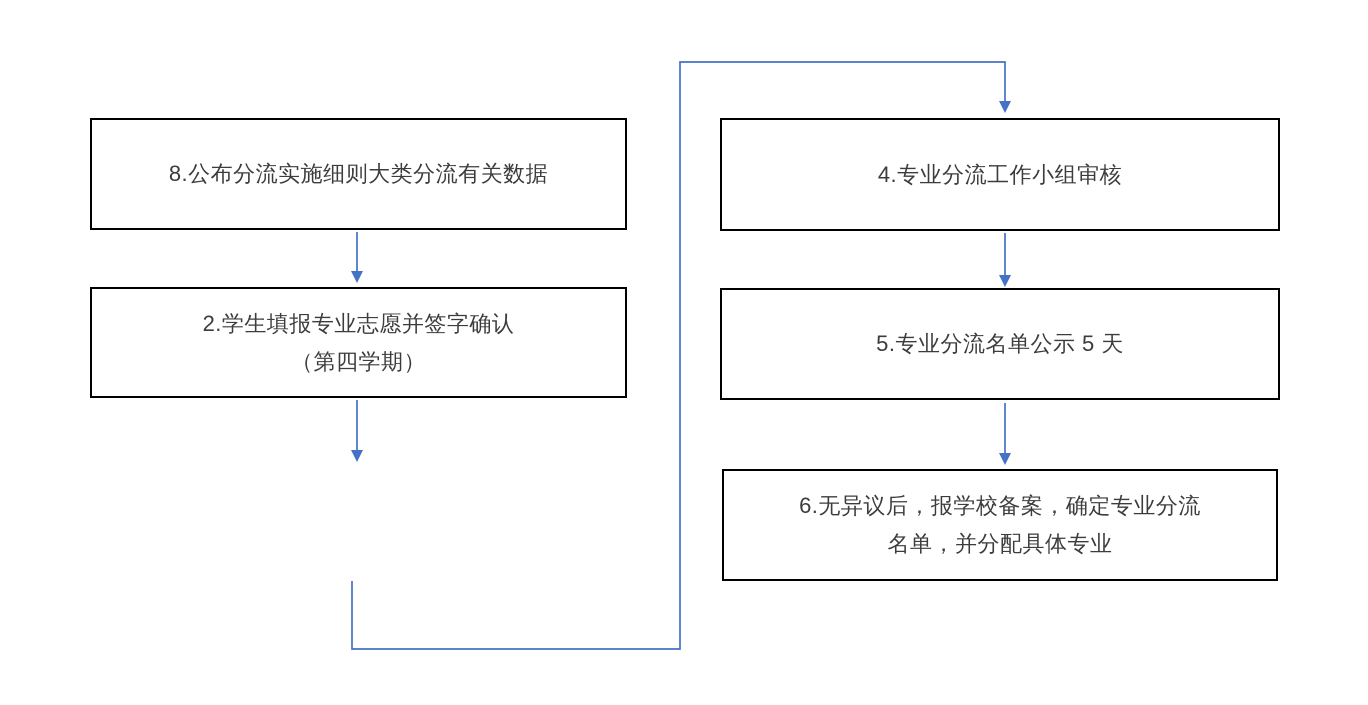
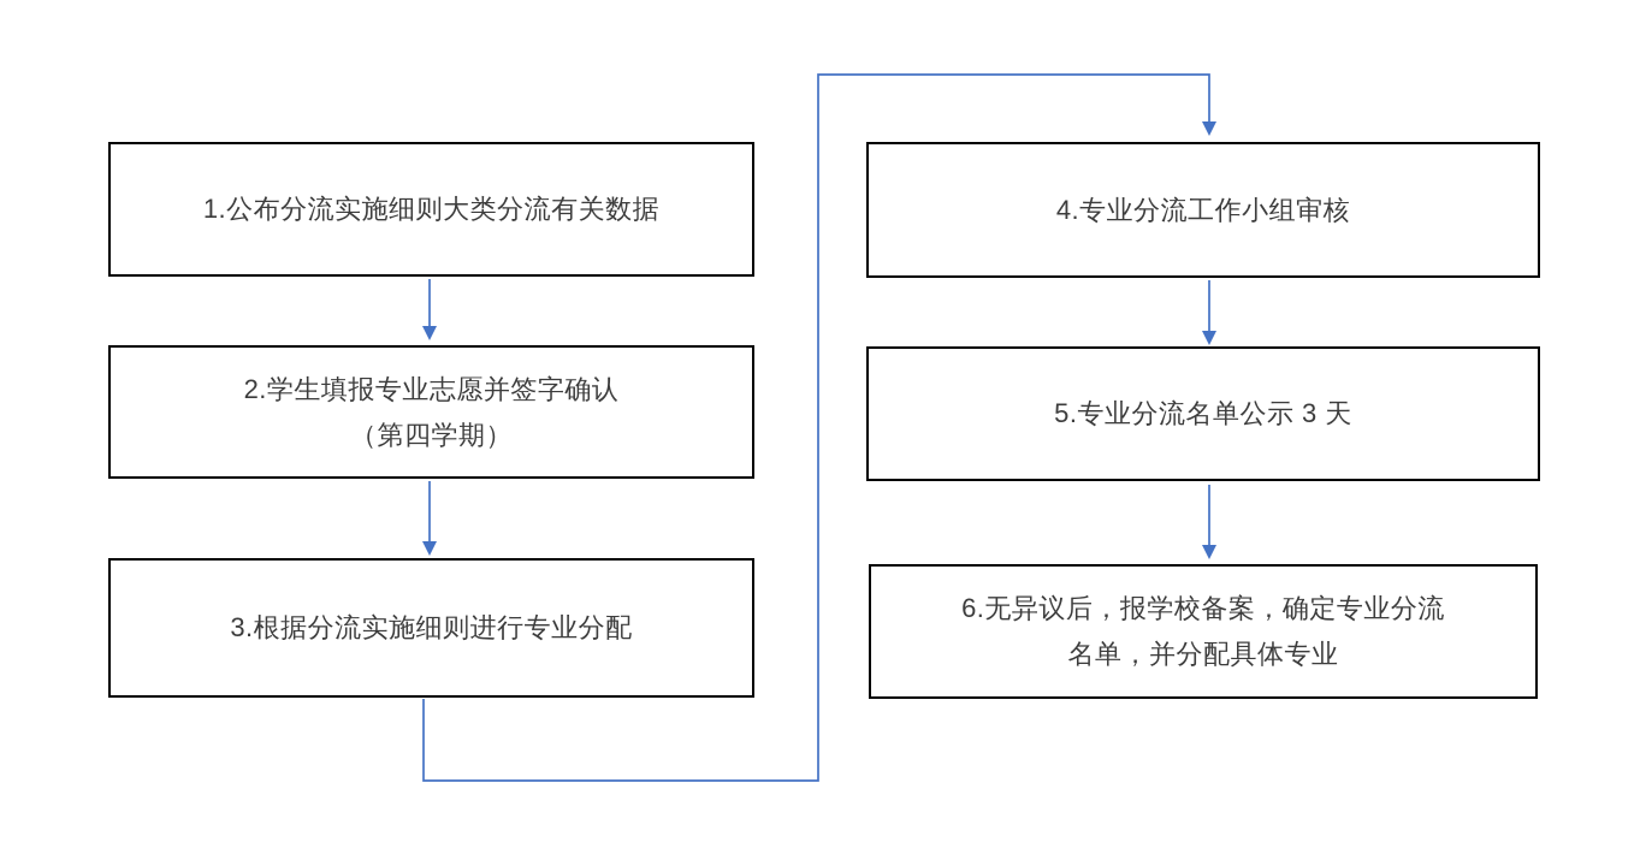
- 8.公布分流实施细则大类分流有关数据
+ 1.公布分流实施细则大类分流有关数据
  2.学生填报专业志愿并签字确认
  （第四学期）
+ 3.根据分流实施细则进行专业分配
  4.专业分流工作小组审核
- 5.专业分流名单公示 5 天
+ 5.专业分流名单公示 3 天
  6.无异议后，报学校备案，确定专业分流
  名单，并分配具体专业
